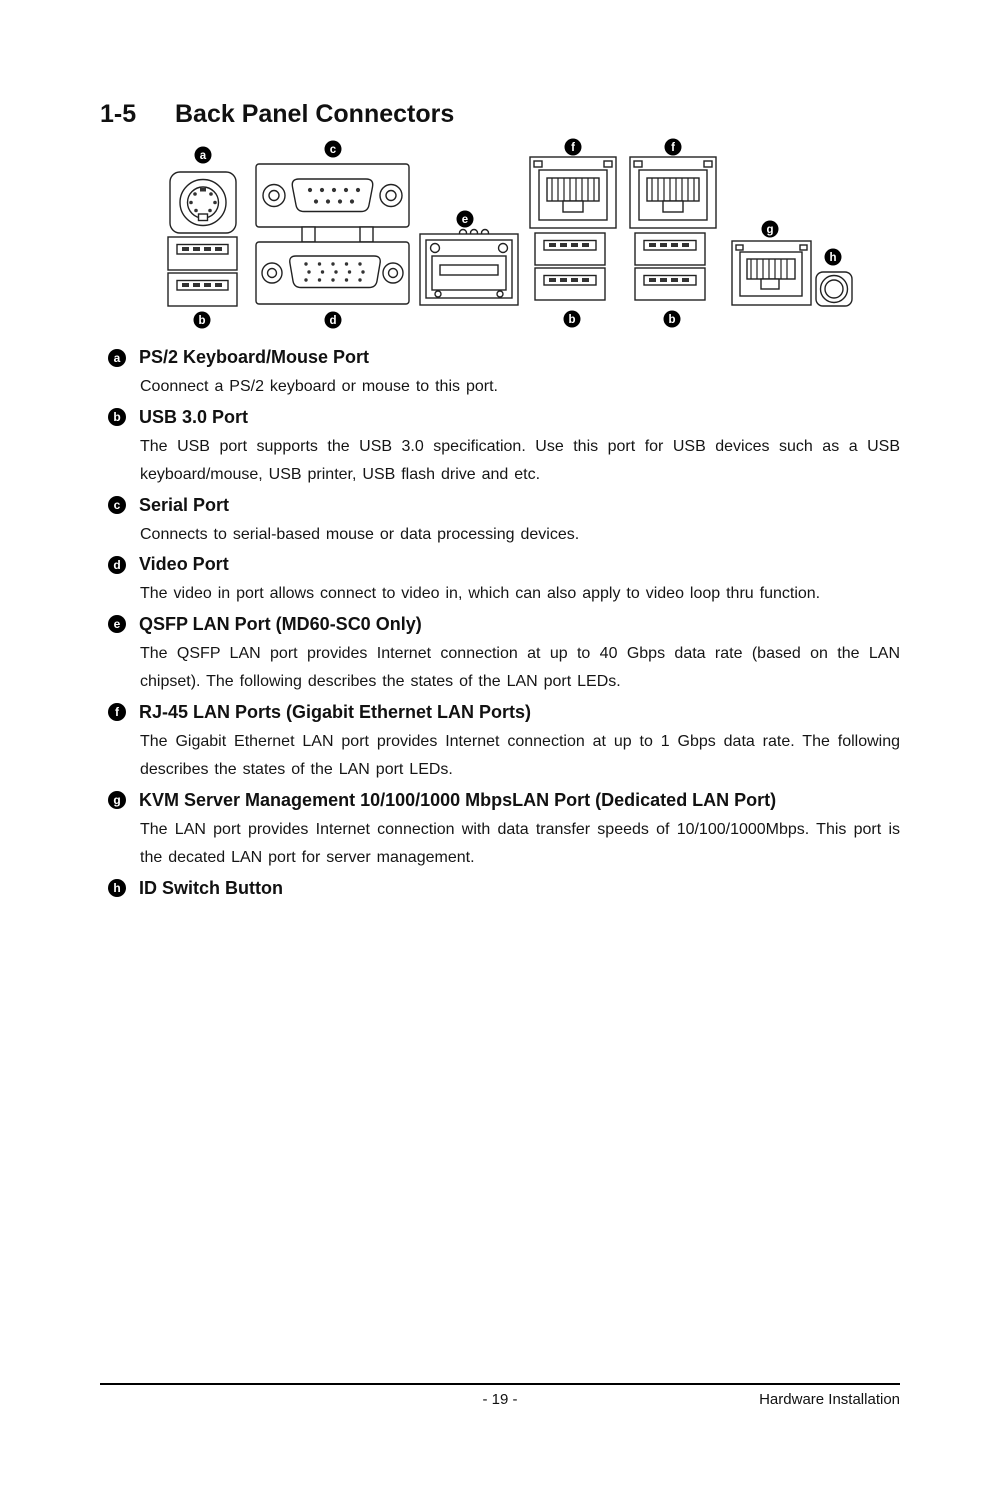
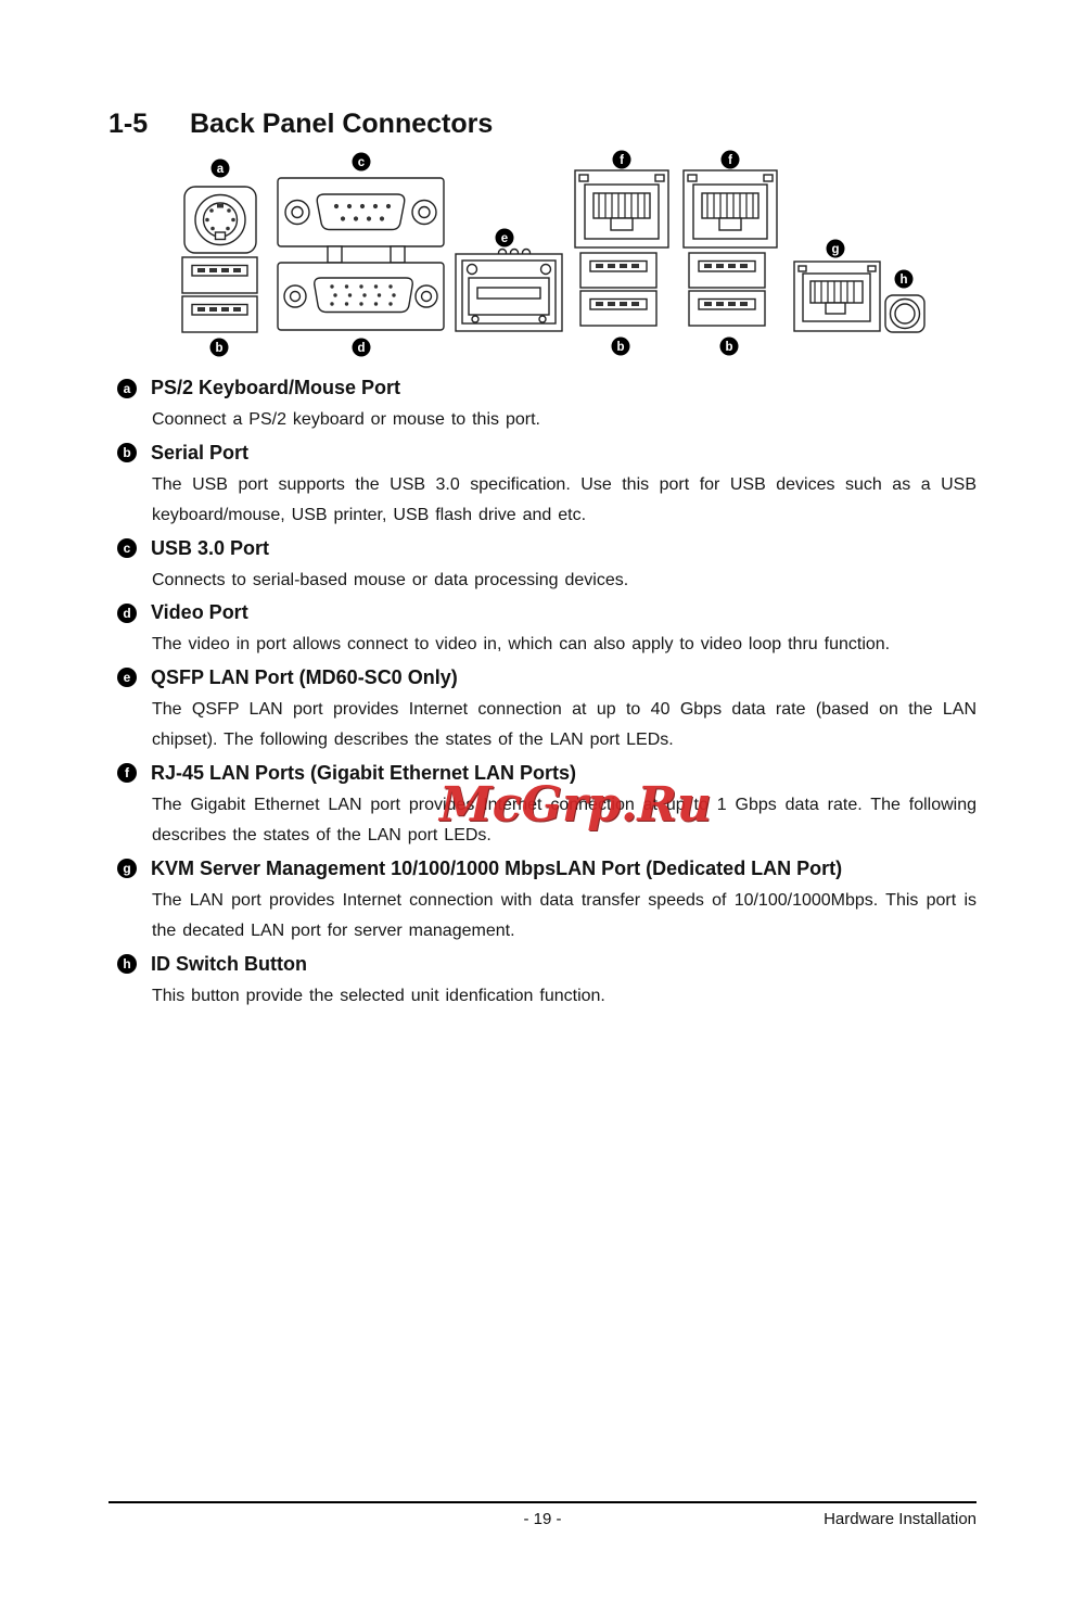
  1-5 Back Panel Connectors
  a
  b
  c
  d
  e
  f
  f
  b
  b
  g
  h
  a
  PS/2 Keyboard/Mouse Port
  Coonnect a PS/2 keyboard or mouse to this port.
  b
- USB 3.0 Port
+ Serial Port
  The USB port supports the USB 3.0 specification. Use this port for USB devices such as a USB keyboard/mouse, USB printer, USB flash drive and etc.
  c
- Serial Port
+ USB 3.0 Port
  Connects to serial-based mouse or data processing devices.
  d
  Video Port
  The video in port allows connect to video in, which can also apply to video loop thru function.
  e
  QSFP LAN Port (MD60-SC0 Only)
  The QSFP LAN port provides Internet connection at up to 40 Gbps data rate (based on the LAN chipset). The following describes the states of the LAN port LEDs.
  f
  RJ-45 LAN Ports (Gigabit Ethernet LAN Ports)
  The Gigabit Ethernet LAN port provides Internet connection at up to 1 Gbps data rate. The following describes the states of the LAN port LEDs.
  g
  KVM Server Management 10/100/1000 MbpsLAN Port (Dedicated LAN Port)
  The LAN port provides Internet connection with data transfer speeds of 10/100/1000Mbps. This port is the decated LAN port for server management.
  h
  ID Switch Button
+ This button provide the selected unit idenfication function.
+ McGrp.Ru
  - 19 -
  Hardware Installation
